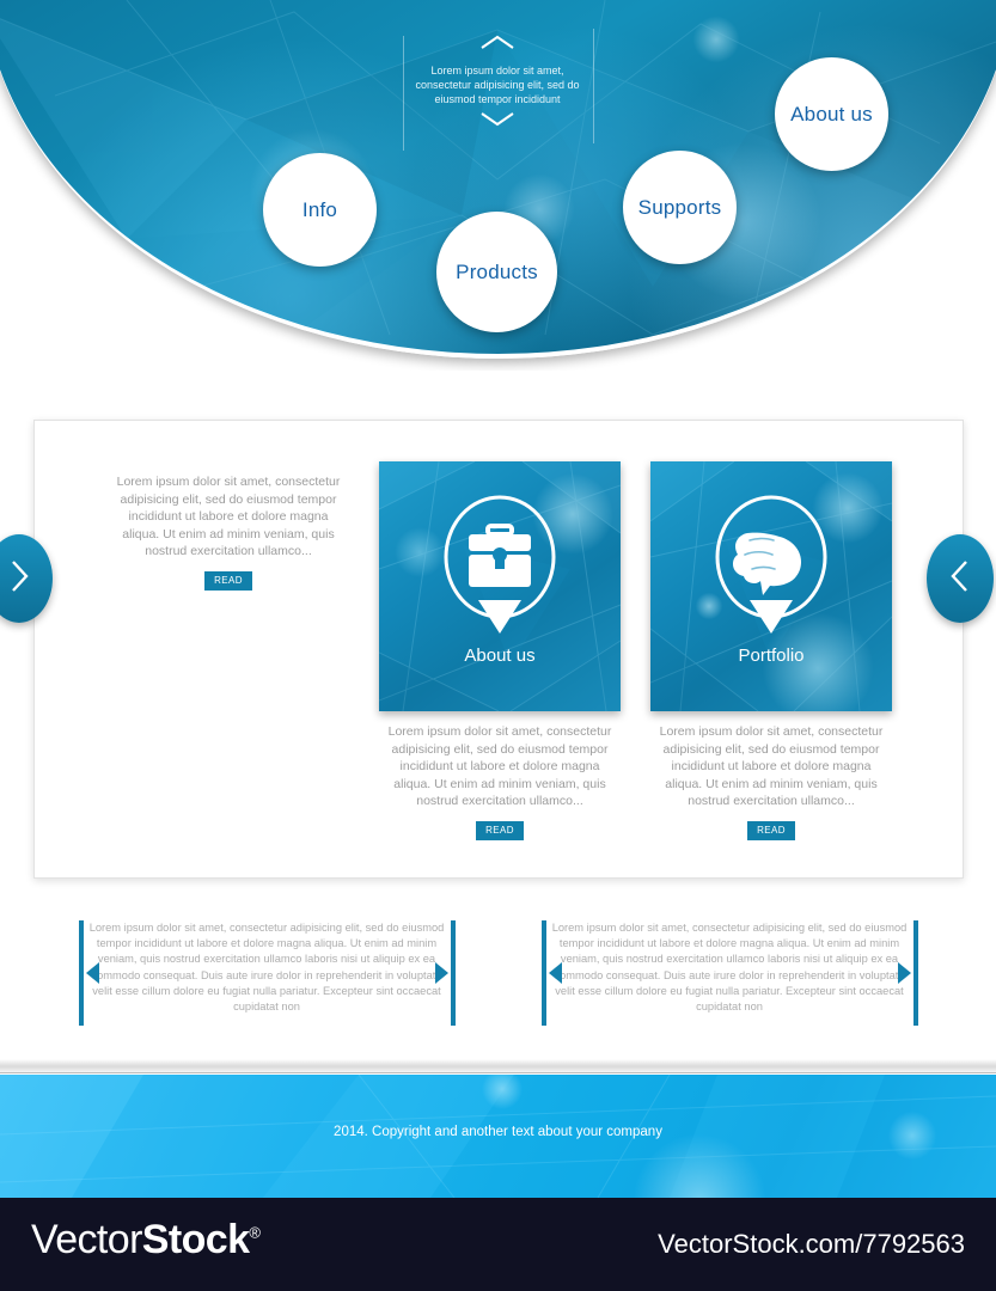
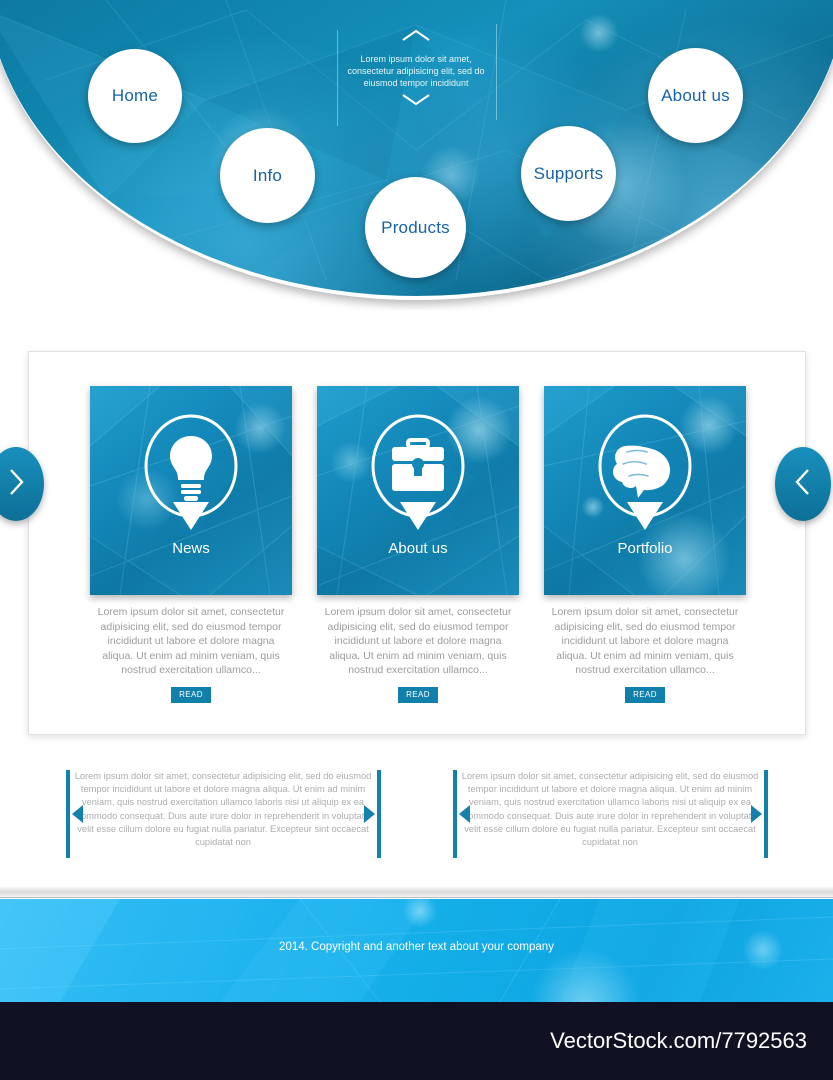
  Lorem ipsum dolor sit amet, consectetur adipisicing elit, sed do eiusmod tempor incididunt
+ Home
  Info
  Products
  Supports
  About us
+ News
  Lorem ipsum dolor sit amet, consectetur adipisicing elit, sed do eiusmod tempor incididunt ut labore et dolore magna aliqua. Ut enim ad minim veniam, quis nostrud exercitation ullamco...
  READ
  About us
  Lorem ipsum dolor sit amet, consectetur adipisicing elit, sed do eiusmod tempor incididunt ut labore et dolore magna aliqua. Ut enim ad minim veniam, quis nostrud exercitation ullamco...
  READ
  Portfolio
  Lorem ipsum dolor sit amet, consectetur adipisicing elit, sed do eiusmod tempor incididunt ut labore et dolore magna aliqua. Ut enim ad minim veniam, quis nostrud exercitation ullamco...
  READ
  Lorem ipsum dolor sit amet, consectetur adipisicing elit, sed do eiusmod tempor incididunt ut labore et dolore magna aliqua. Ut enim ad minim veniam, quis nostrud exercitation ullamco laboris nisi ut aliquip ex ea commodo consequat. Duis aute irure dolor in reprehenderit in voluptate velit esse cillum dolore eu fugiat nulla pariatur. Excepteur sint occaecat cupidatat non
  Lorem ipsum dolor sit amet, consectetur adipisicing elit, sed do eiusmod tempor incididunt ut labore et dolore magna aliqua. Ut enim ad minim veniam, quis nostrud exercitation ullamco laboris nisi ut aliquip ex ea commodo consequat. Duis aute irure dolor in reprehenderit in voluptate velit esse cillum dolore eu fugiat nulla pariatur. Excepteur sint occaecat cupidatat non
  2014. Copyright and another text about your company
- VectorStock®
  VectorStock.com/7792563
